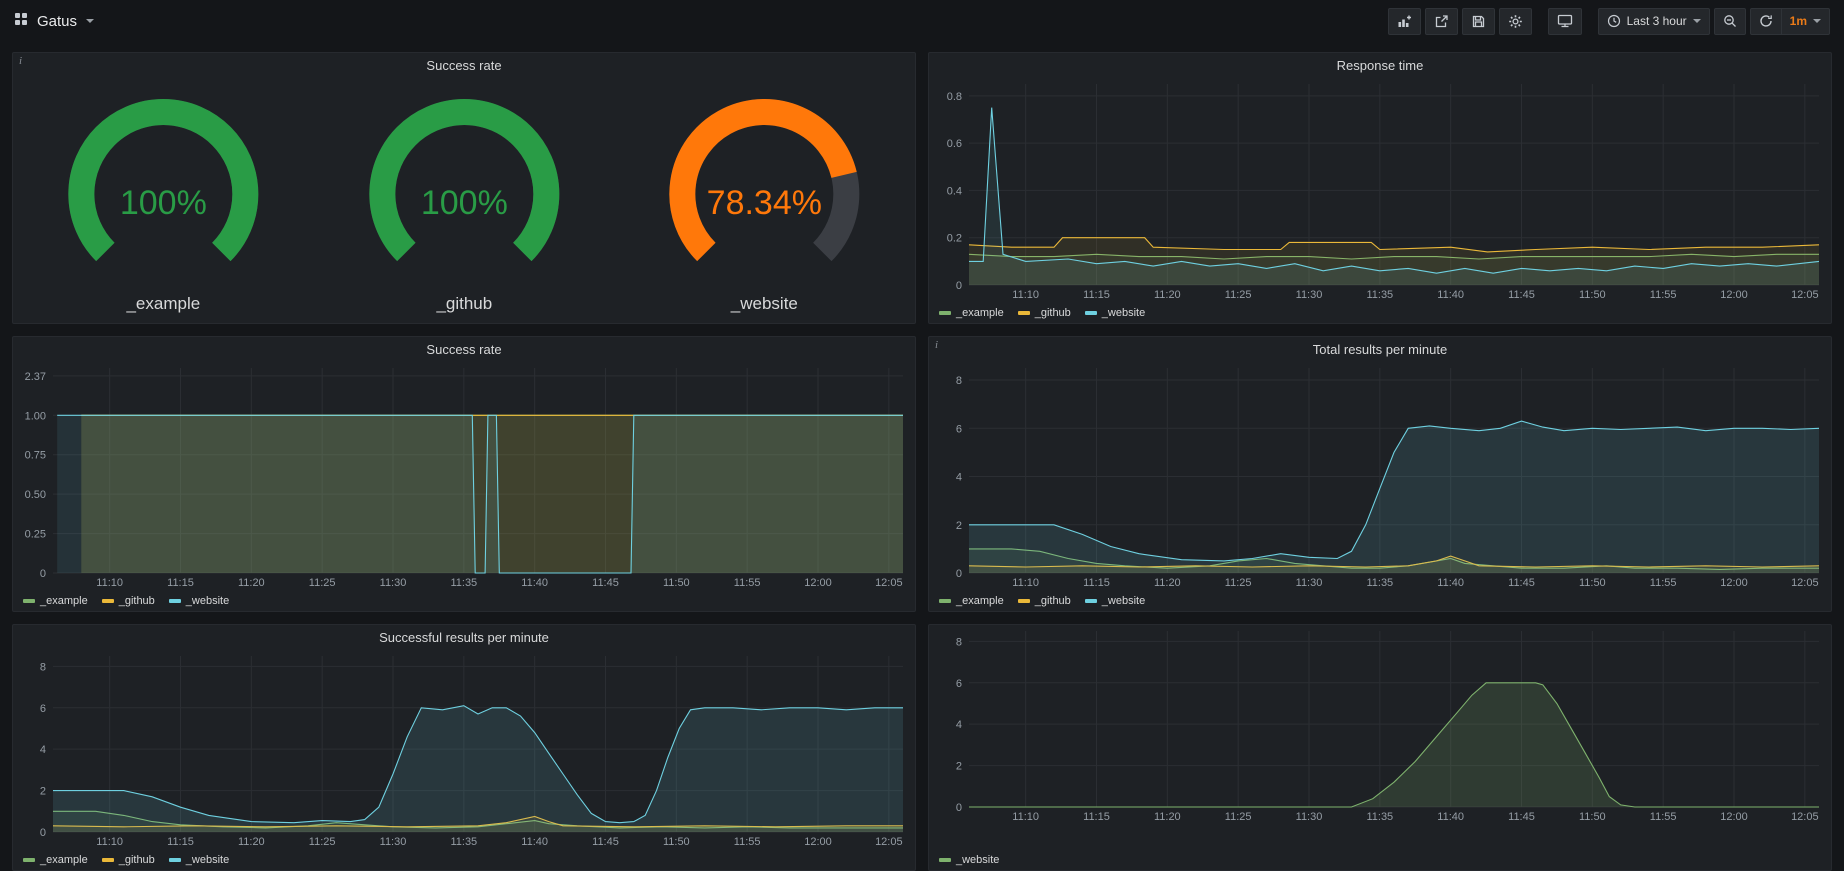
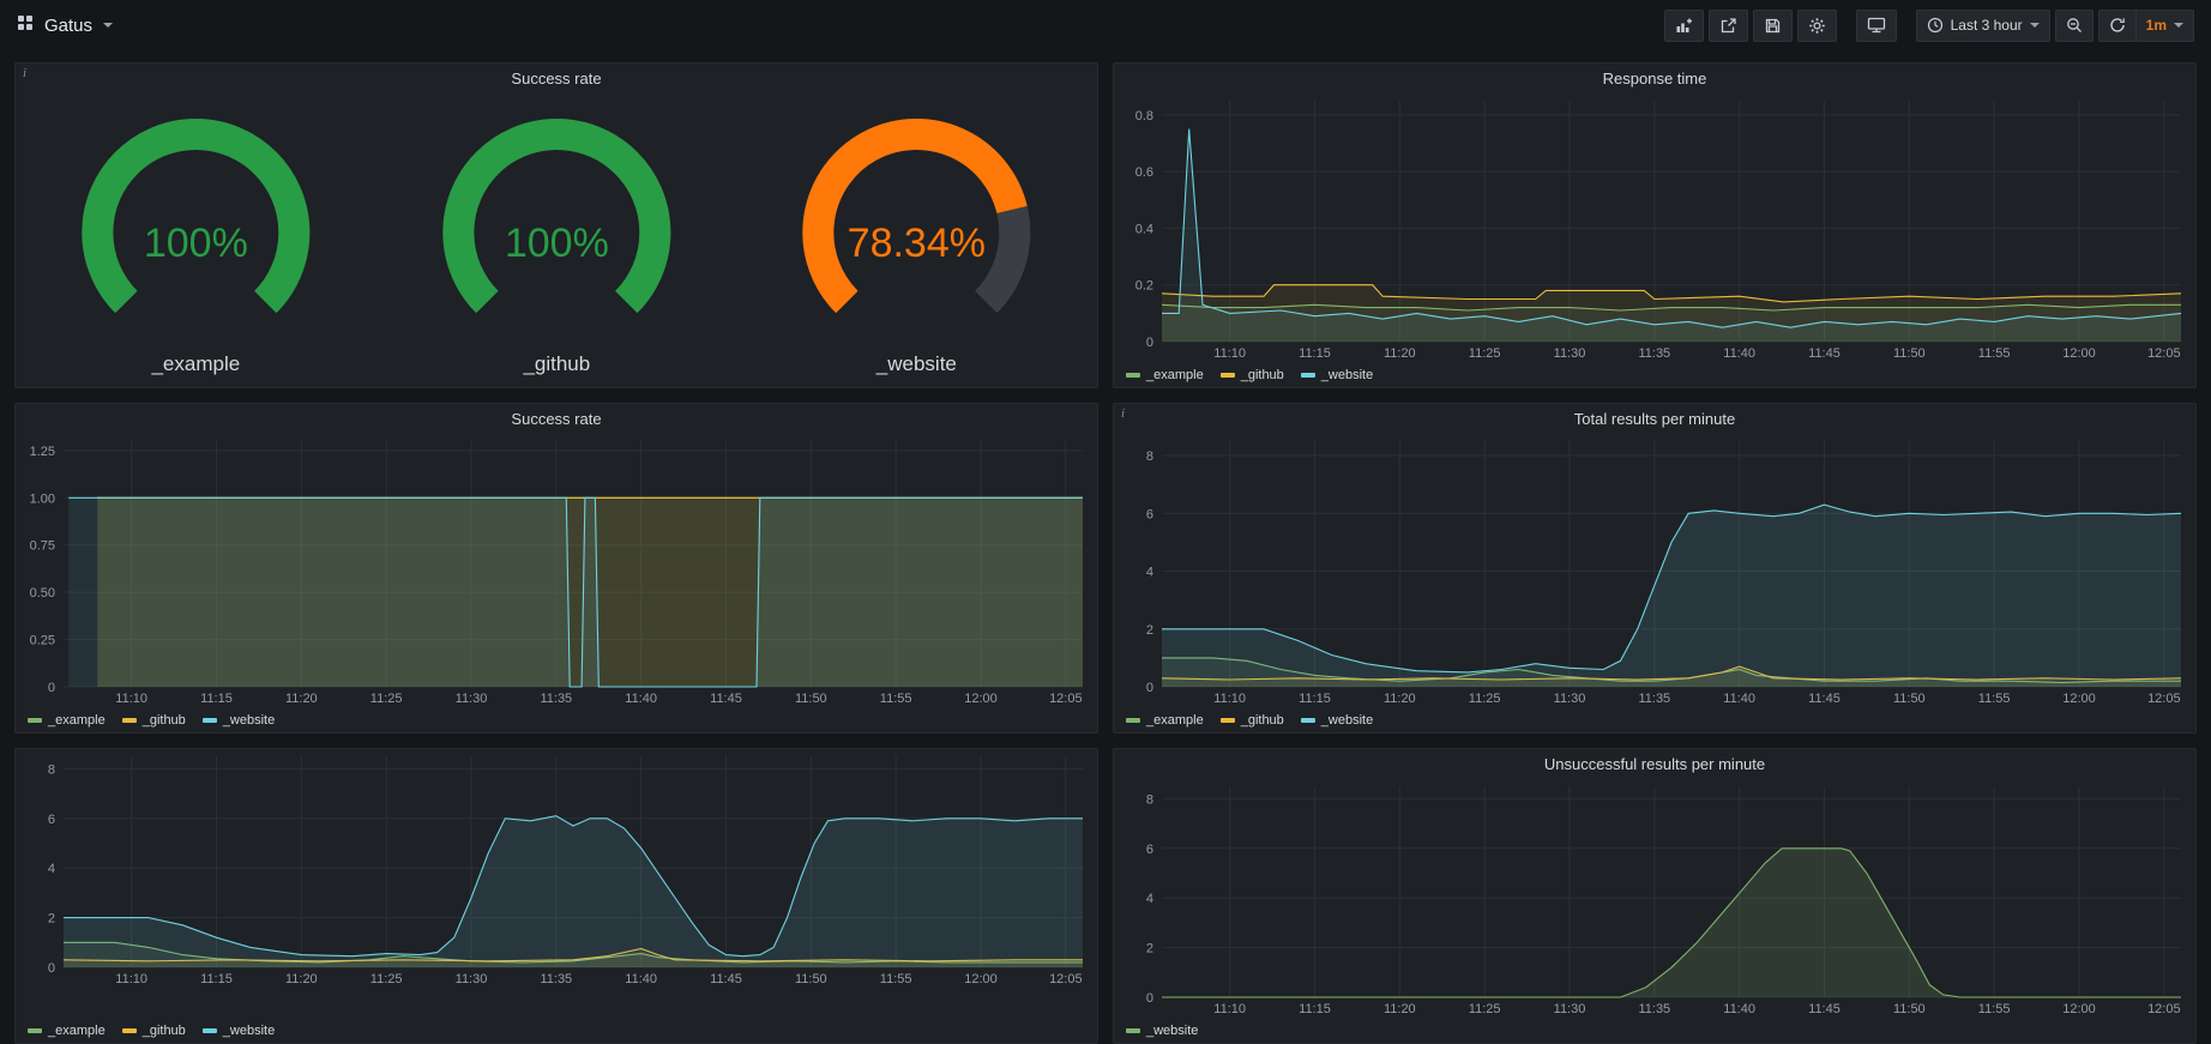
  Gatus
  Last 3 hour
  1m
  i
  Success rate
  100%
  _example
  100%
  _github
  78.34%
  _website
  Response time
  11:10
  11:15
  11:20
  11:25
  11:30
  11:35
  11:40
  11:45
  11:50
  11:55
  12:00
  12:05
  0
  0.2
  0.4
  0.6
  0.8
  _example
  _github
  _website
  Success rate
  11:10
  11:15
  11:20
  11:25
  11:30
  11:35
  11:40
  11:45
  11:50
  11:55
  12:00
  12:05
  0
  0.25
  0.50
  0.75
  1.00
- 2.37
+ 1.25
  _example
  _github
  _website
  i
  Total results per minute
  11:10
  11:15
  11:20
  11:25
  11:30
  11:35
  11:40
  11:45
  11:50
  11:55
  12:00
  12:05
  0
  2
  4
  6
  8
  _example
  _github
  _website
- Successful results per minute
  11:10
  11:15
  11:20
  11:25
  11:30
  11:35
  11:40
  11:45
  11:50
  11:55
  12:00
  12:05
  0
  2
  4
  6
  8
  _example
  _github
  _website
+ Unsuccessful results per minute
  11:10
  11:15
  11:20
  11:25
  11:30
  11:35
  11:40
  11:45
  11:50
  11:55
  12:00
  12:05
  0
  2
  4
  6
  8
  _website
